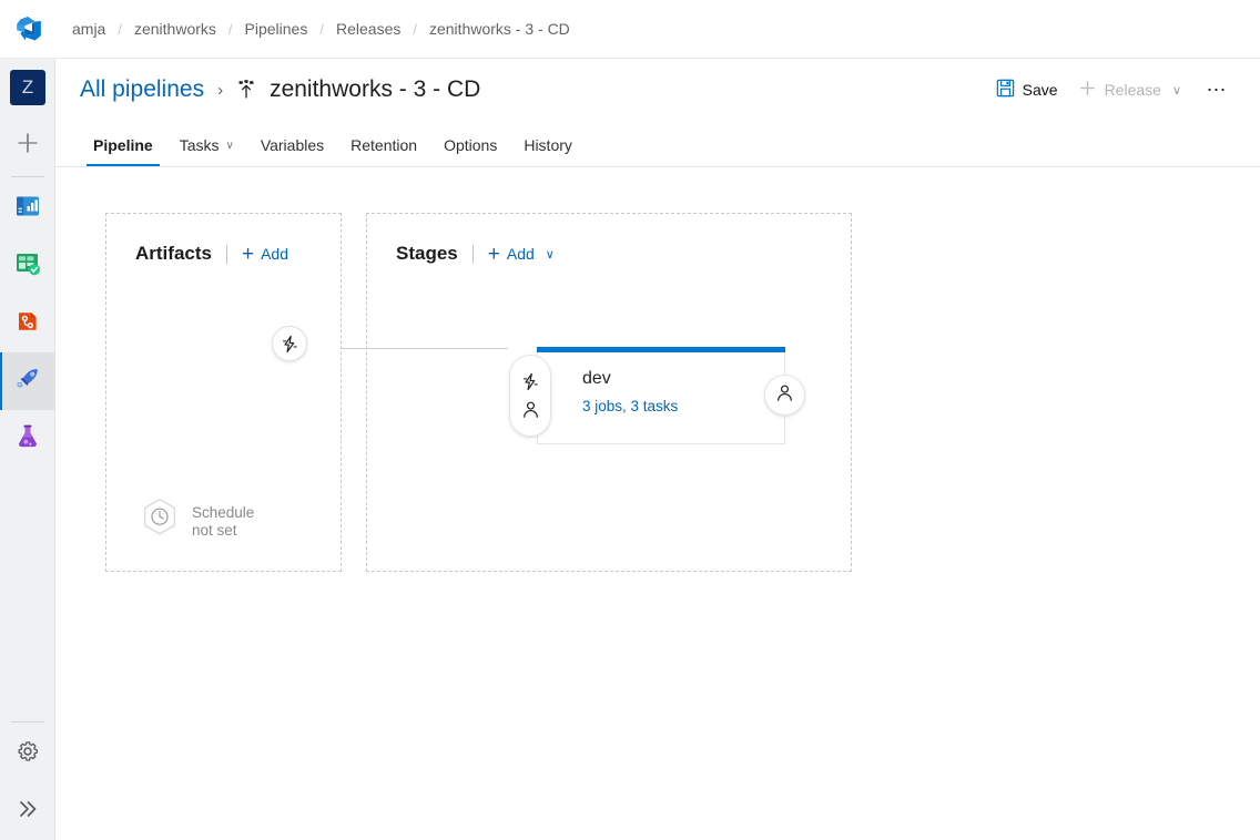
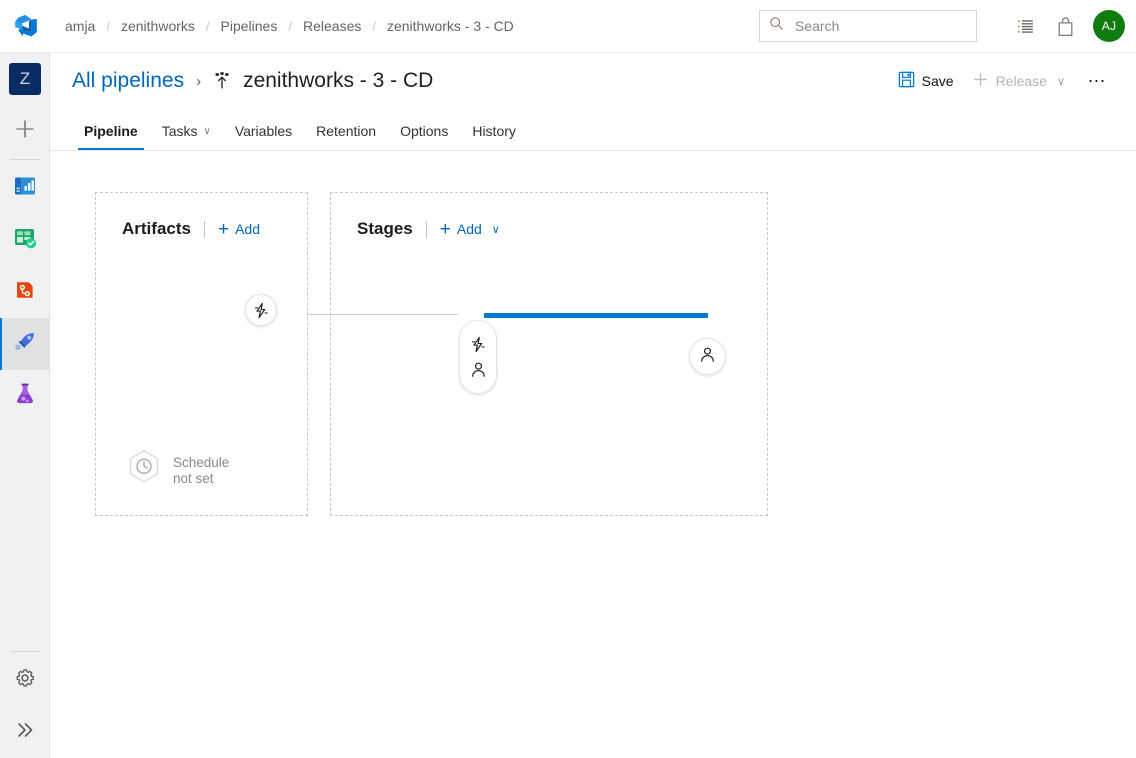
  amja
  /
  zenithworks
  /
  Pipelines
  /
  Releases
  /
  zenithworks - 3 - CD
+ Search
+ AJ
  Z
  All pipelines
  ›
  zenithworks - 3 - CD
  Save
  Release
  ∨
  ⋯
  Pipeline
  Tasks
  ∨
  Variables
  Retention
  Options
  History
  Artifacts
  +
  Add
  Schedule
  not set
  Stages
  +
  Add
  ∨
- dev
- 3 jobs, 3 tasks
